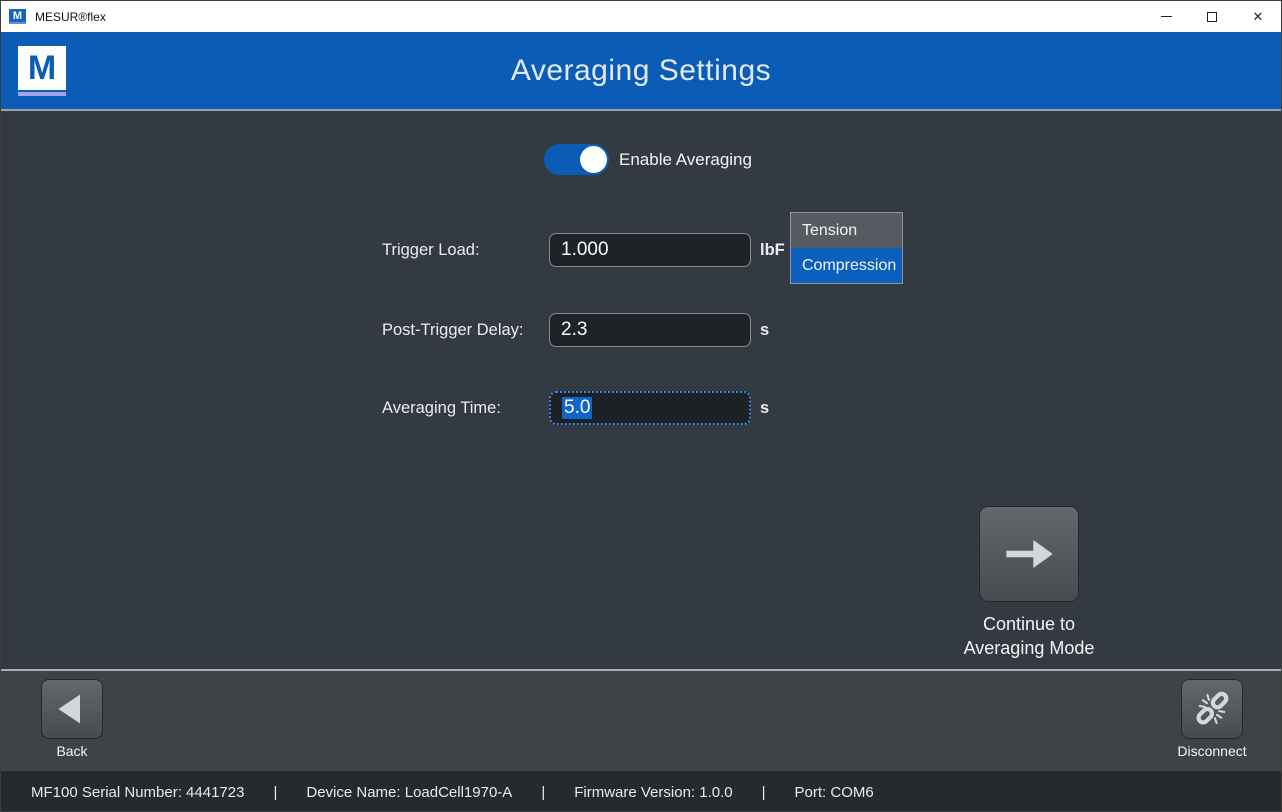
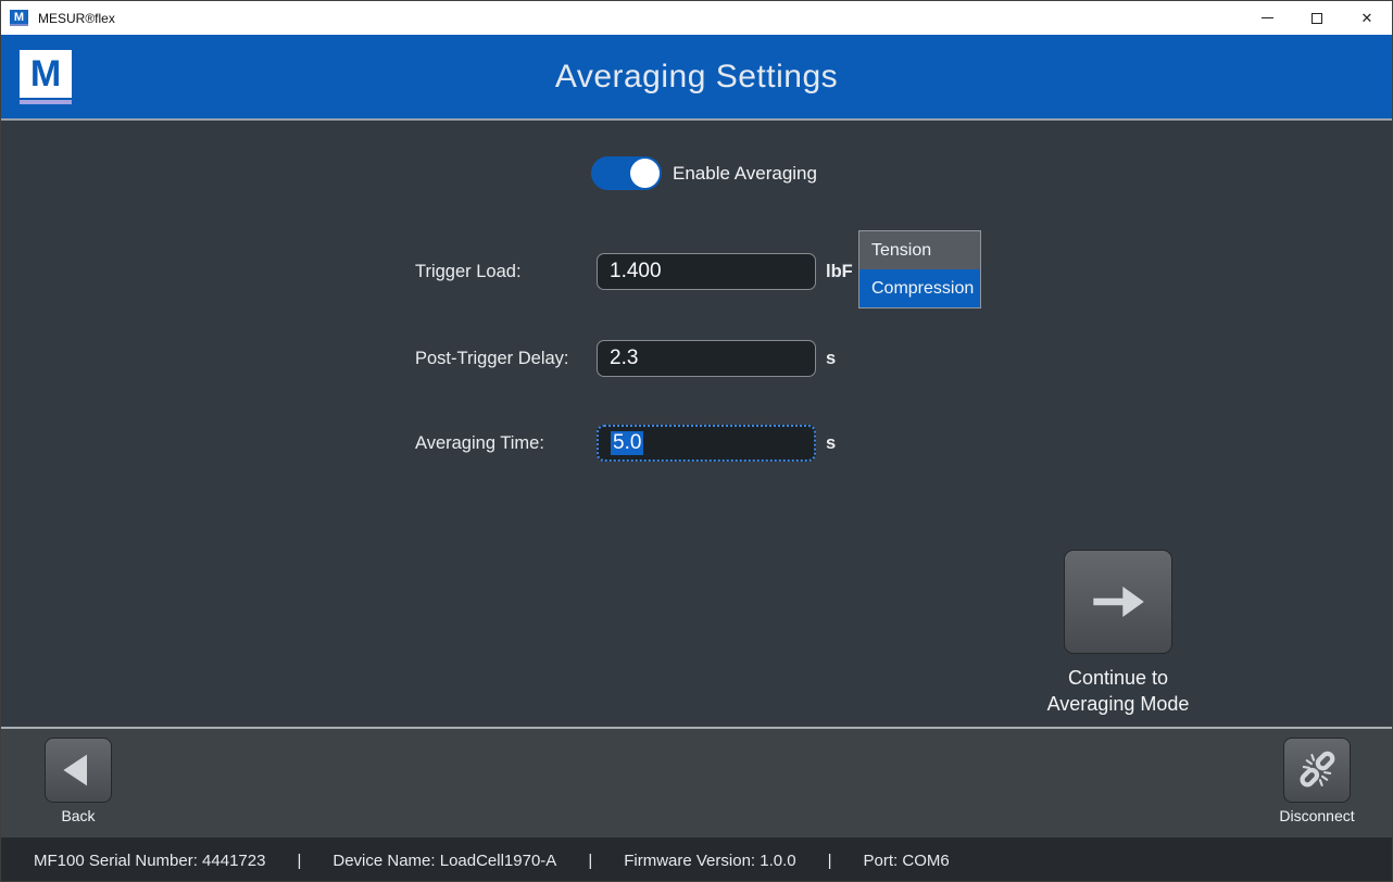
  M
  MESUR®flex
  ✕
  M
  Averaging Settings
  Enable Averaging
  Trigger Load:
- 1.000
+ 1.400
  lbF
  Tension
  Compression
  Post-Trigger Delay:
  2.3
  s
  Averaging Time:
  5.0
  s
  Continue to
  Averaging Mode
  Back
  Disconnect
  MF100 Serial Number: 4441723
  |
  Device Name: LoadCell1970-A
  |
  Firmware Version: 1.0.0
  |
  Port: COM6
